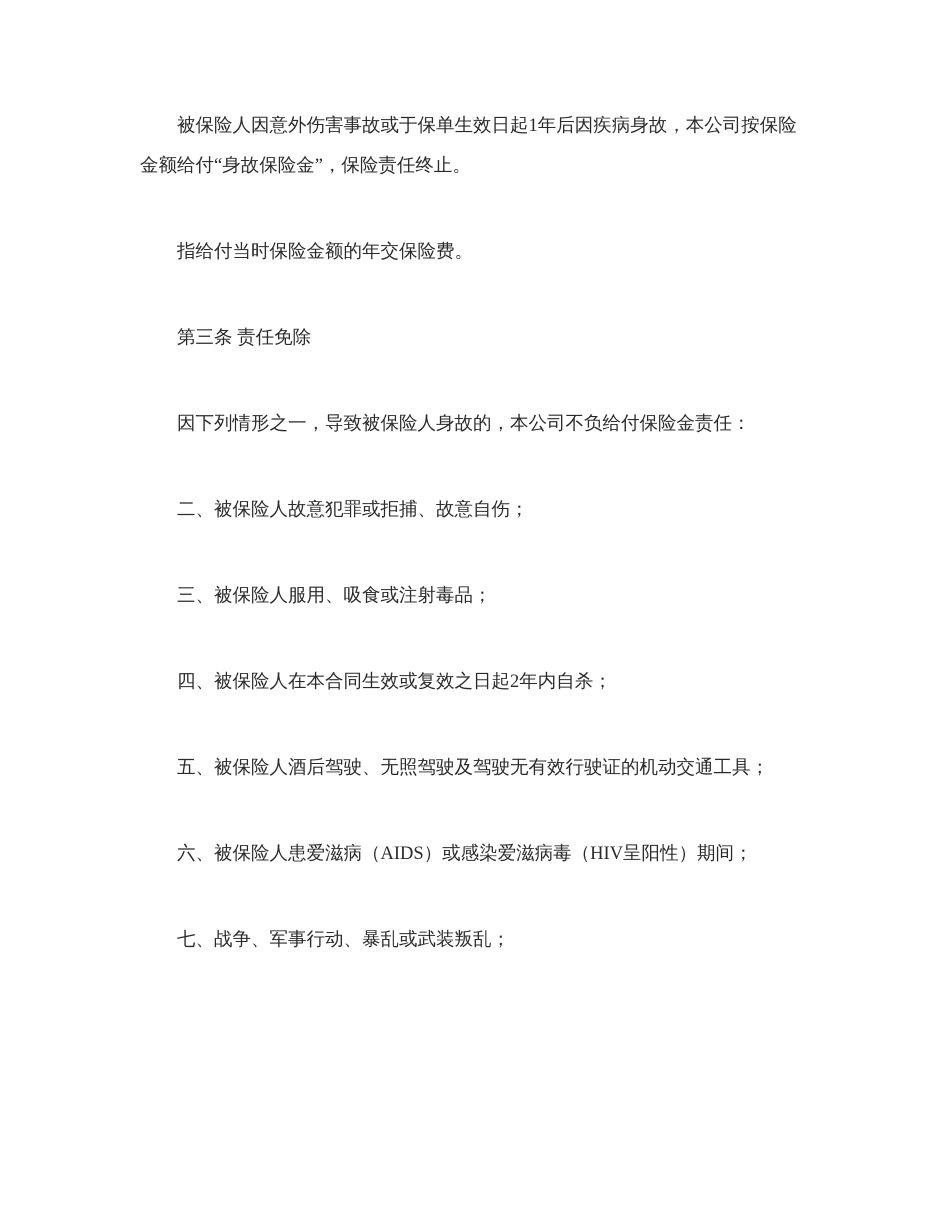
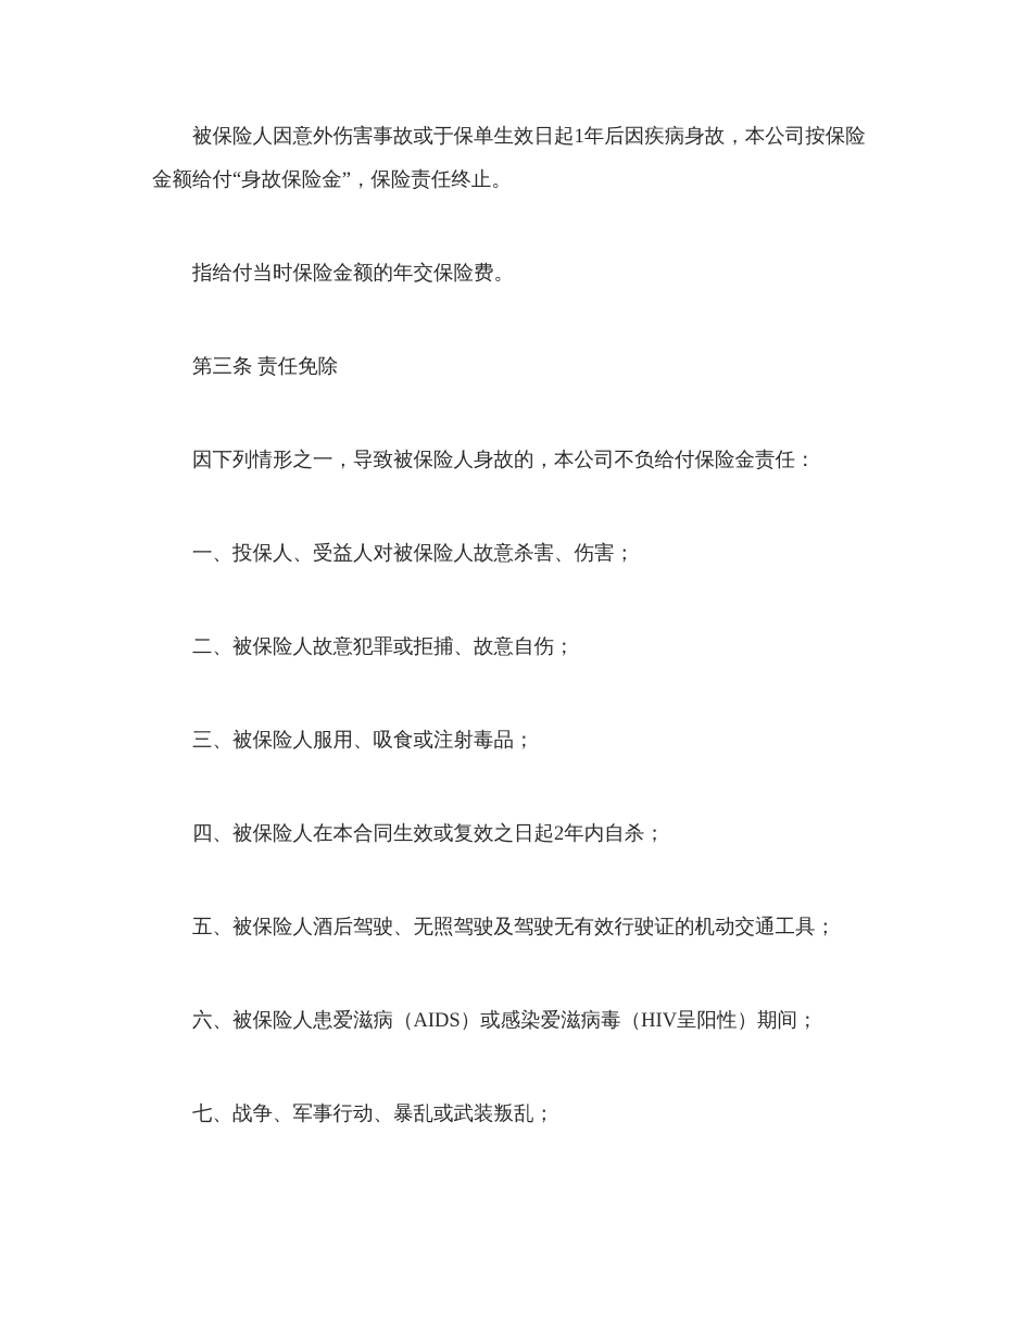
  被保险人因意外伤害事故或于保单生效日起1年后因疾病身故，本公司按保险
  金额给付“身故保险金”，保险责任终止。
  指给付当时保险金额的年交保险费。
  第三条 责任免除
  因下列情形之一，导致被保险人身故的，本公司不负给付保险金责任：
+ 一、投保人、受益人对被保险人故意杀害、伤害；
  二、被保险人故意犯罪或拒捕、故意自伤；
  三、被保险人服用、吸食或注射毒品；
  四、被保险人在本合同生效或复效之日起2年内自杀；
  五、被保险人酒后驾驶、无照驾驶及驾驶无有效行驶证的机动交通工具；
  六、被保险人患爱滋病（AIDS）或感染爱滋病毒（HIV呈阳性）期间；
  七、战争、军事行动、暴乱或武装叛乱；
